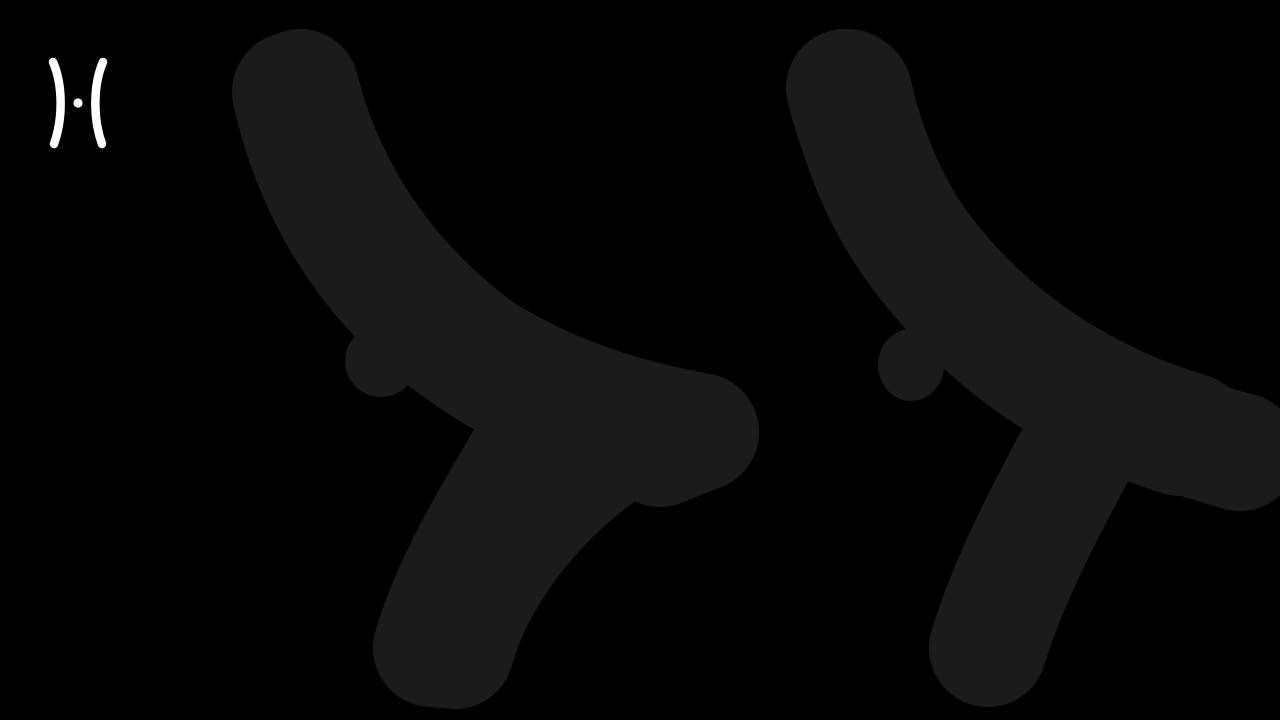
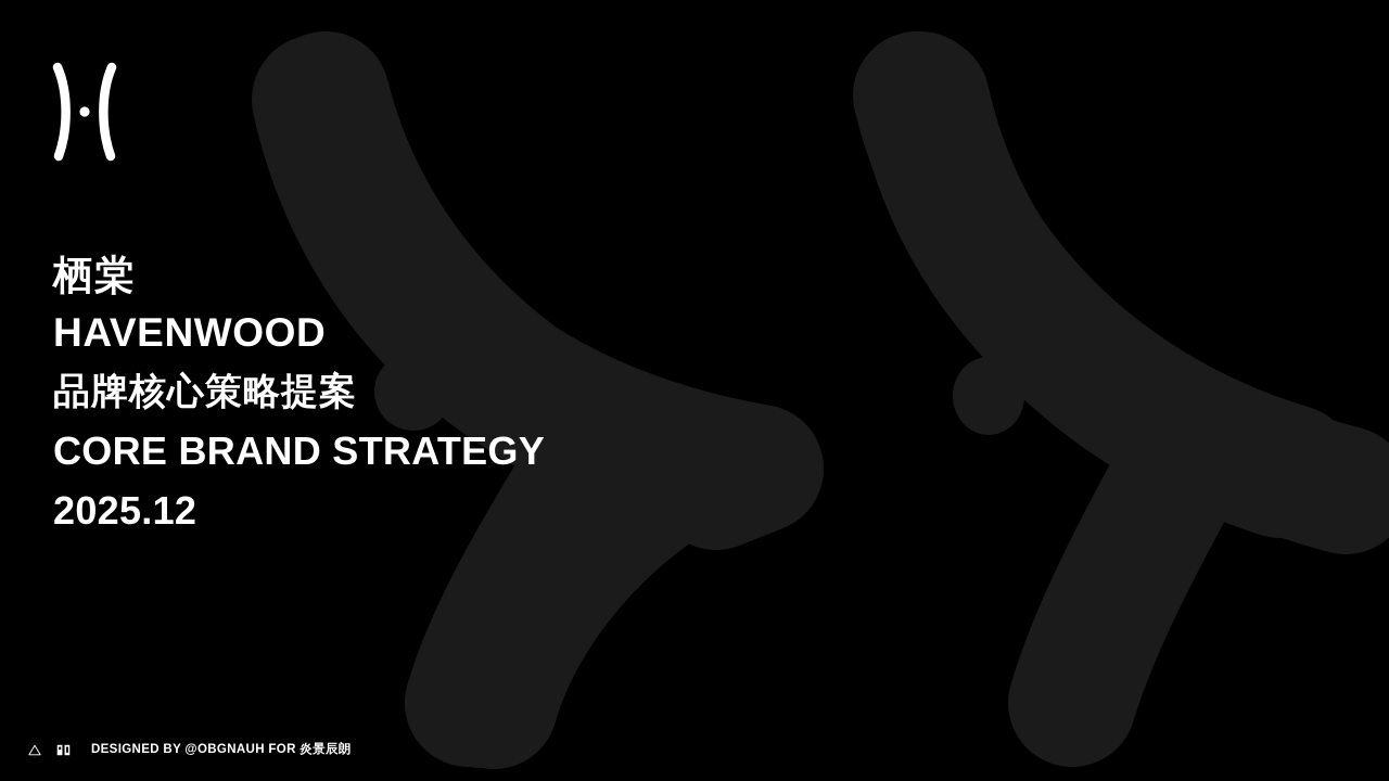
+ 栖棠
+ HAVENWOOD
+ 品牌核心策略提案
+ CORE BRAND STRATEGY
+ 2025.12
+ DESIGNED BY @OBGNAUH FOR 炎景辰朗
